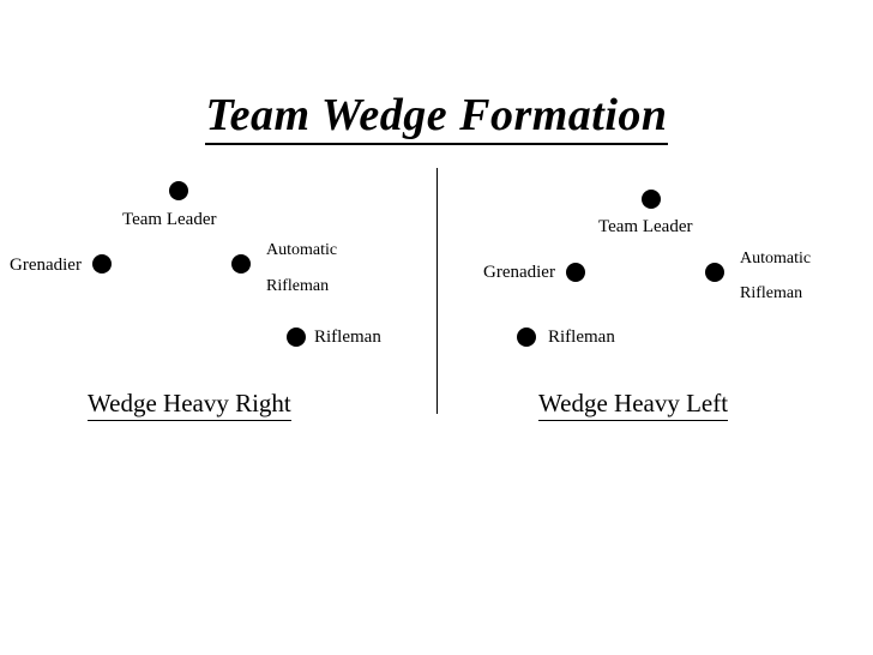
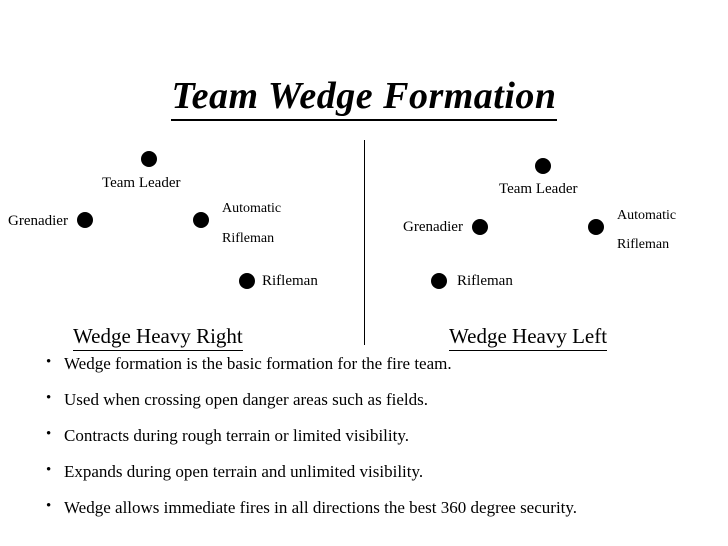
  Team Wedge Formation
  Team Leader
  Grenadier
  Automatic
  Rifleman
  Rifleman
  Wedge Heavy Right
  Team Leader
  Grenadier
  Automatic
  Rifleman
  Rifleman
  Wedge Heavy Left
+ Wedge formation is the basic formation for the fire team.
+ Used when crossing open danger areas such as fields.
+ Contracts during rough terrain or limited visibility.
+ Expands during open terrain and unlimited visibility.
+ Wedge allows immediate fires in all directions the best 360 degree security.
